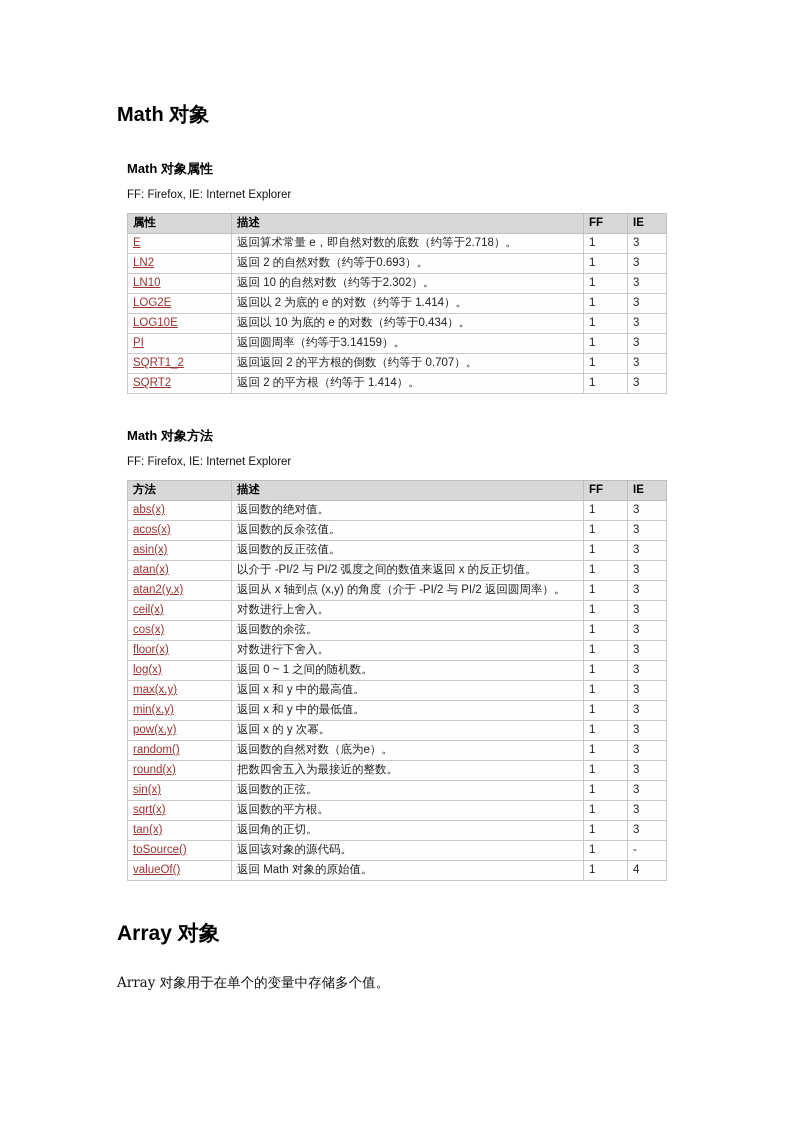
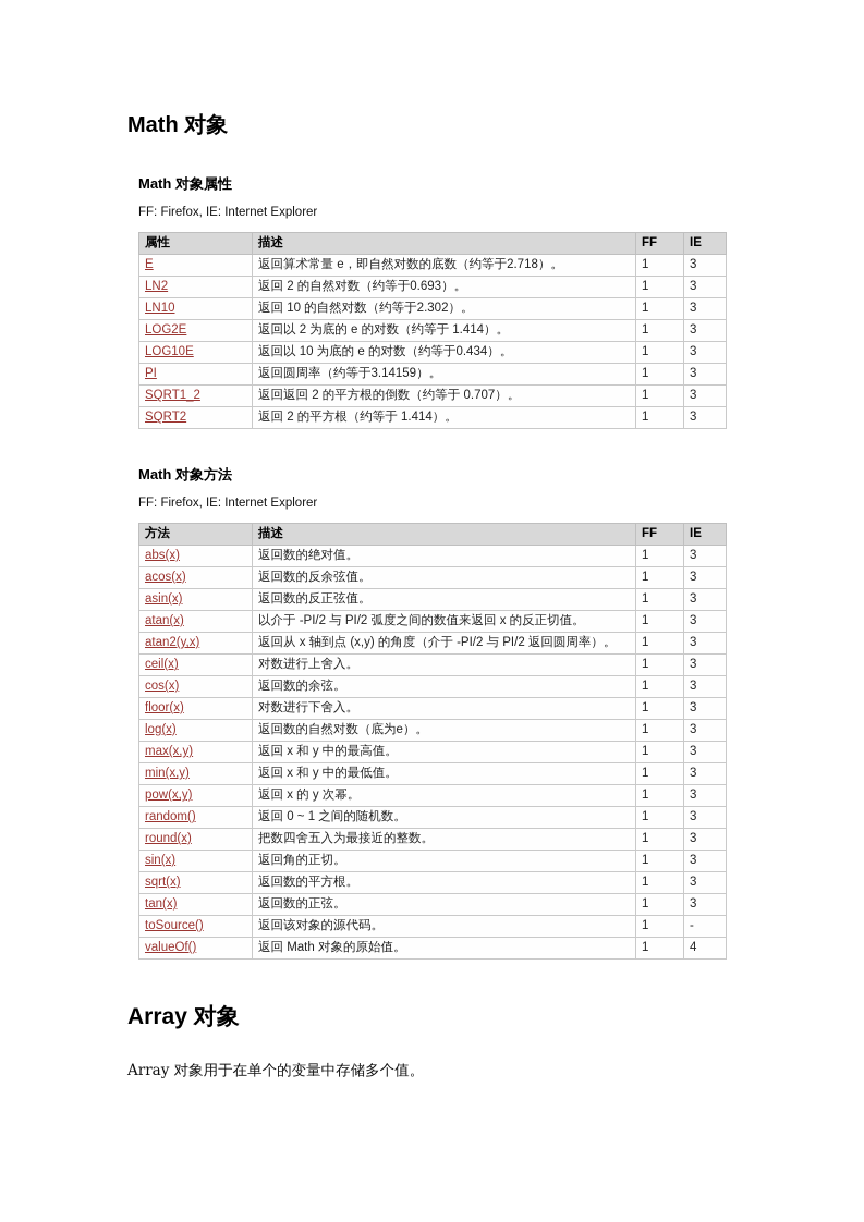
  Math 对象
  Math 对象属性
  FF: Firefox, IE: Internet Explorer
  属性	描述	FF	IE
  E	返回算术常量 e，即自然对数的底数（约等于2.718）。	1	3
  LN2	返回 2 的自然对数（约等于0.693）。	1	3
  LN10	返回 10 的自然对数（约等于2.302）。	1	3
  LOG2E	返回以 2 为底的 e 的对数（约等于 1.414）。	1	3
  LOG10E	返回以 10 为底的 e 的对数（约等于0.434）。	1	3
  PI	返回圆周率（约等于3.14159）。	1	3
  SQRT1_2	返回返回 2 的平方根的倒数（约等于 0.707）。	1	3
  SQRT2	返回 2 的平方根（约等于 1.414）。	1	3
  Math 对象方法
  FF: Firefox, IE: Internet Explorer
  方法	描述	FF	IE
  abs(x)	返回数的绝对值。	1	3
  acos(x)	返回数的反余弦值。	1	3
  asin(x)	返回数的反正弦值。	1	3
  atan(x)	以介于 -PI/2 与 PI/2 弧度之间的数值来返回 x 的反正切值。	1	3
  atan2(y,x)	返回从 x 轴到点 (x,y) 的角度（介于 -PI/2 与 PI/2 返回圆周率）。	1	3
  ceil(x)	对数进行上舍入。	1	3
  cos(x)	返回数的余弦。	1	3
  floor(x)	对数进行下舍入。	1	3
- log(x)	返回 0 ~ 1 之间的随机数。	1	3
+ log(x)	返回数的自然对数（底为e）。	1	3
  max(x,y)	返回 x 和 y 中的最高值。	1	3
  min(x,y)	返回 x 和 y 中的最低值。	1	3
  pow(x,y)	返回 x 的 y 次幂。	1	3
- random()	返回数的自然对数（底为e）。	1	3
+ random()	返回 0 ~ 1 之间的随机数。	1	3
  round(x)	把数四舍五入为最接近的整数。	1	3
- sin(x)	返回数的正弦。	1	3
+ sin(x)	返回角的正切。	1	3
  sqrt(x)	返回数的平方根。	1	3
- tan(x)	返回角的正切。	1	3
+ tan(x)	返回数的正弦。	1	3
  toSource()	返回该对象的源代码。	1	-
  valueOf()	返回 Math 对象的原始值。	1	4
  Array 对象
  Array 对象用于在单个的变量中存储多个值。
